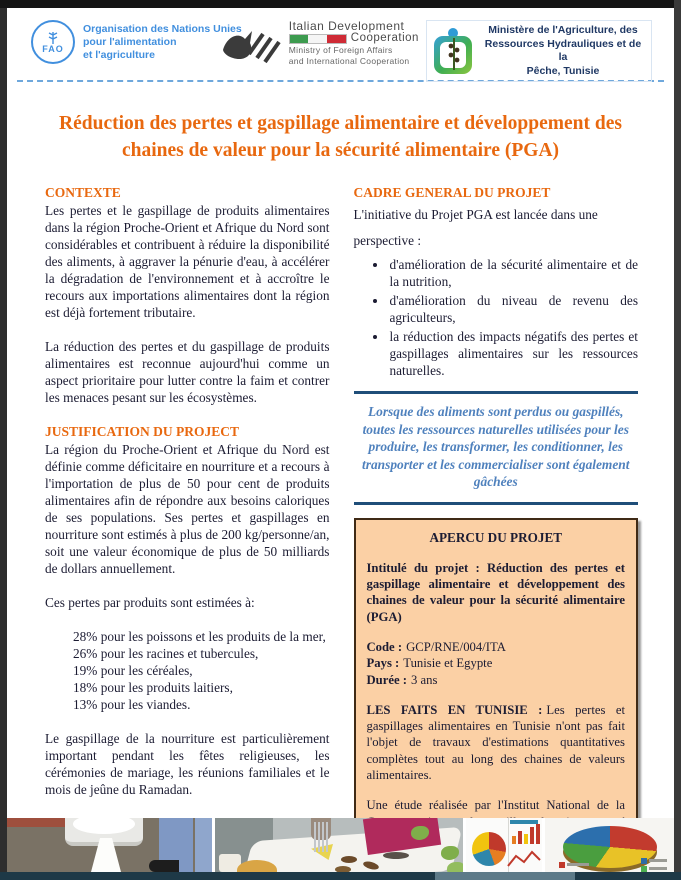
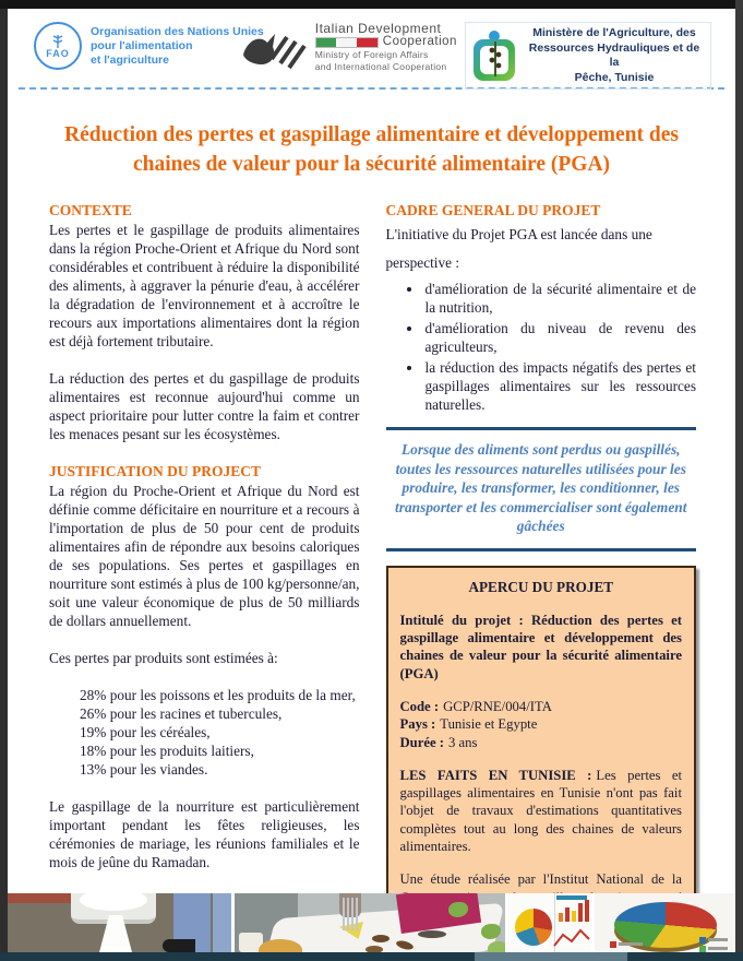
  FAO
  Organisation des Nations Unies
  pour l'alimentation
  et l'agriculture
  Italian Development
  Cooperation
  Ministry of Foreign Affairs
  and International Cooperation
  Ministère de l'Agriculture, des
  Ressources Hydrauliques et de la
  Pêche, Tunisie
  Réduction des pertes et gaspillage alimentaire et développement des chaines de valeur pour la sécurité alimentaire (PGA)
  CONTEXTE
  Les pertes et le gaspillage de produits alimentaires dans la région Proche-Orient et Afrique du Nord sont considérables et contribuent à réduire la disponibilité des aliments, à aggraver la pénurie d'eau, à accélérer la dégradation de l'environnement et à accroître le recours aux importations alimentaires dont la région est déjà fortement tributaire.
  La réduction des pertes et du gaspillage de produits alimentaires est reconnue aujourd'hui comme un aspect prioritaire pour lutter contre la faim et contrer les menaces pesant sur les écosystèmes.
  JUSTIFICATION DU PROJECT
- La région du Proche-Orient et Afrique du Nord est définie comme déficitaire en nourriture et a recours à l'importation de plus de 50 pour cent de produits alimentaires afin de répondre aux besoins caloriques de ses populations. Ses pertes et gaspillages en nourriture sont estimés à plus de 200 kg/personne/an, soit une valeur économique de plus de 50 milliards de dollars annuellement.
+ La région du Proche-Orient et Afrique du Nord est définie comme déficitaire en nourriture et a recours à l'importation de plus de 50 pour cent de produits alimentaires afin de répondre aux besoins caloriques de ses populations. Ses pertes et gaspillages en nourriture sont estimés à plus de 100 kg/personne/an, soit une valeur économique de plus de 50 milliards de dollars annuellement.
  Ces pertes par produits sont estimées à:
  28% pour les poissons et les produits de la mer,
  26% pour les racines et tubercules,
  19% pour les céréales,
  18% pour les produits laitiers,
  13% pour les viandes.
  Le gaspillage de la nourriture est particulièrement important pendant les fêtes religieuses, les cérémonies de mariage, les réunions familiales et le mois de jeûne du Ramadan.
  CADRE GENERAL DU PROJET
  L'initiative du Projet PGA est lancée dans une perspective :
  d'amélioration de la sécurité alimentaire et de la nutrition,
  d'amélioration du niveau de revenu des agriculteurs,
  la réduction des impacts négatifs des pertes et gaspillages alimentaires sur les ressources naturelles.
  Lorsque des aliments sont perdus ou gaspillés, toutes les ressources naturelles utilisées pour les produire, les transformer, les conditionner, les transporter et les commercialiser sont également gâchées
  APERCU DU PROJET
  Intitulé du projet : Réduction des pertes et gaspillage alimentaire et développement des chaines de valeur pour la sécurité alimentaire (PGA)
  Code : GCP/RNE/004/ITA
  Pays : Tunisie et Egypte
  Durée : 3 ans
  LES FAITS EN TUNISIE : Les pertes et gaspillages alimentaires en Tunisie n'ont pas fait l'objet de travaux d'estimations quantitatives complètes tout au long des chaines de valeurs alimentaires.
